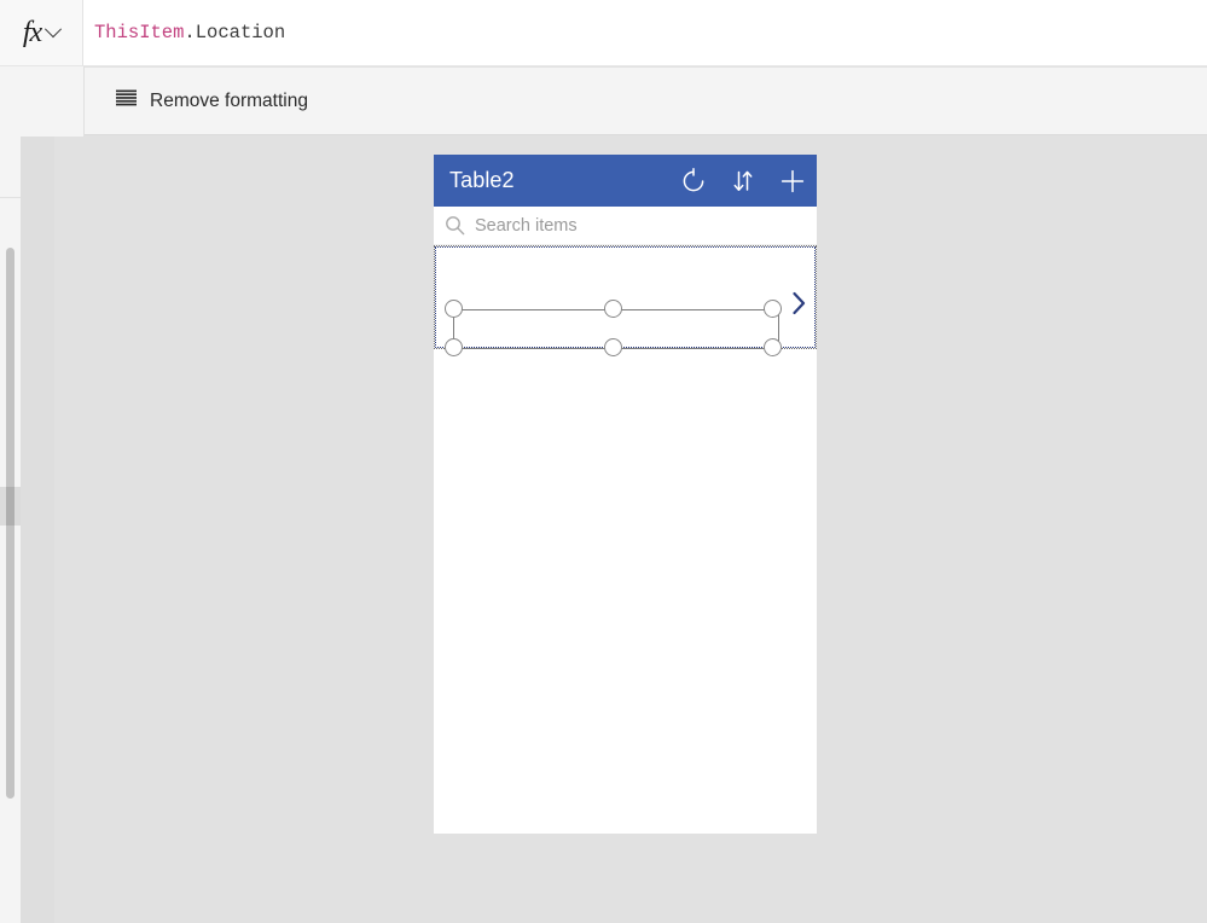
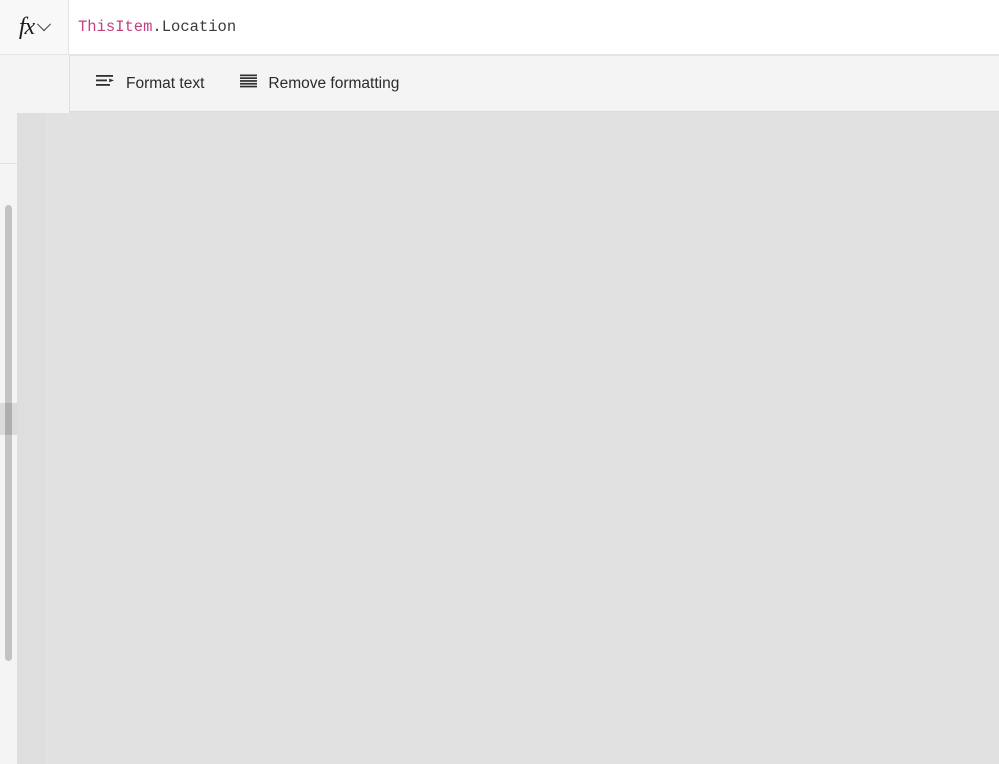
  fx
  ThisItem
  .
  Location
+ Format text
  Remove formatting
- Table2
- Search items
